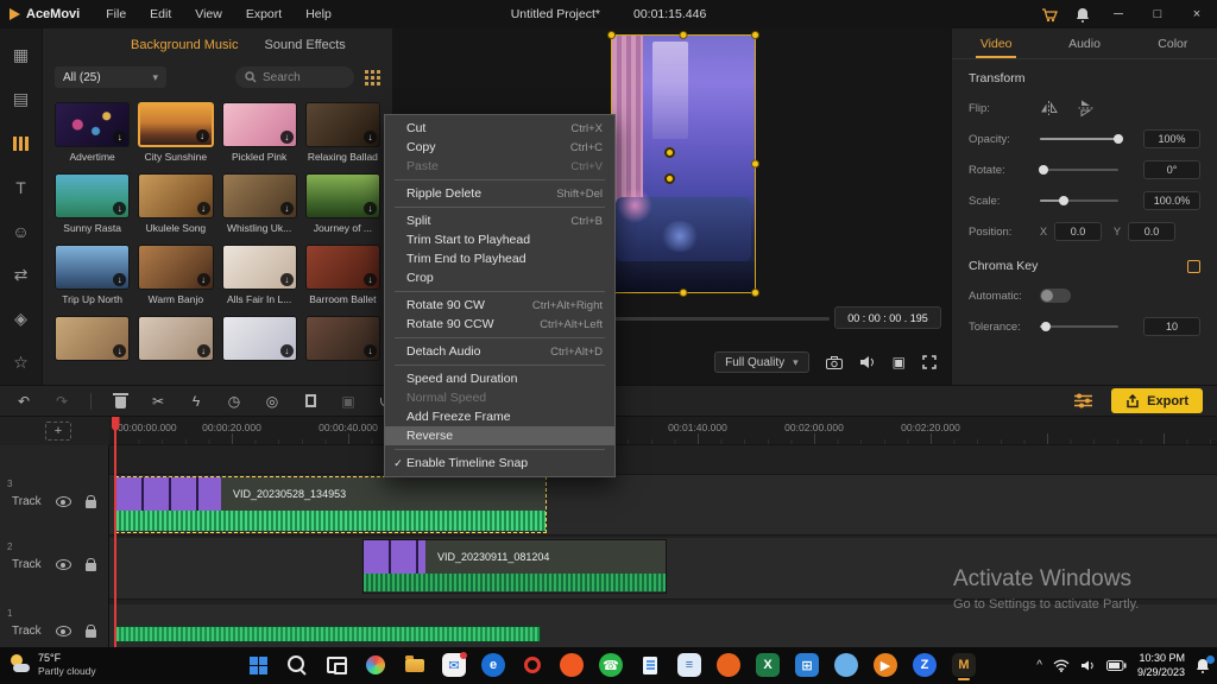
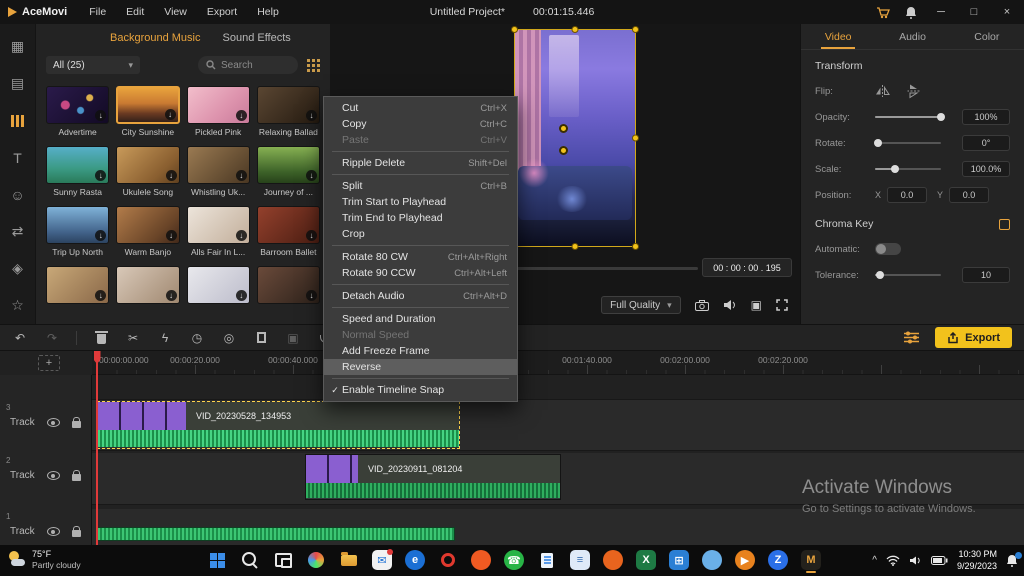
  AceMovi
  File
  Edit
  View
  Export
  Help
  Untitled Project*
  00:01:15.446
  ─
  □
  ×
  ▦
  ▤
  T
  ☺
  ⇄
  ◈
  ☆
  Background Music
  Sound Effects
  All (25)
  ▾
  Search
  Advertime
  City Sunshine
  Pickled Pink
  Relaxing Ballad
  Sunny Rasta
  Ukulele Song
  Whistling Uk...
  Journey of ...
  Trip Up North
  Warm Banjo
  Alls Fair In L...
  Barroom Ballet
  00 : 00 : 00 . 195
  Full Quality
  ▾
  ▣
  Video
  Audio
  Color
  Transform
  Flip:
  Opacity:
  100%
  Rotate:
  0°
  Scale:
  100.0%
  Position:
  X
  0.0
  Y
  0.0
  Chroma Key
  Automatic:
  Tolerance:
  10
  ↶
  ↷
  ✂
  ϟ
  ◷
  ◎
  ▣
  Export
  00:00:00.000
  00:00:20.000
  00:00:40.000
  00:01:40.000
  00:02:00.000
  00:02:20.000
  +
  3
  Track
  VID_20230528_134953
  2
  Track
  VID_20230911_081204
  1
  Track
  Activate Windows
- Go to Settings to activate Partly.
+ Go to Settings to activate Windows.
  75°F
  Partly cloudy
  ✉
  e
  ☎
  ≡
  X
  ⊞
  ▶
  Z
  M
  ^
  10:30 PM
  9/29/2023
  Cut
  Ctrl+X
  Copy
  Ctrl+C
  Paste
  Ctrl+V
  Ripple Delete
  Shift+Del
  Split
  Ctrl+B
  Trim Start to Playhead
  Trim End to Playhead
  Crop
- Rotate 90 CW
+ Rotate 80 CW
  Ctrl+Alt+Right
  Rotate 90 CCW
  Ctrl+Alt+Left
  Detach Audio
  Ctrl+Alt+D
  Speed and Duration
  Normal Speed
  Add Freeze Frame
  Reverse
  ✓
  Enable Timeline Snap
